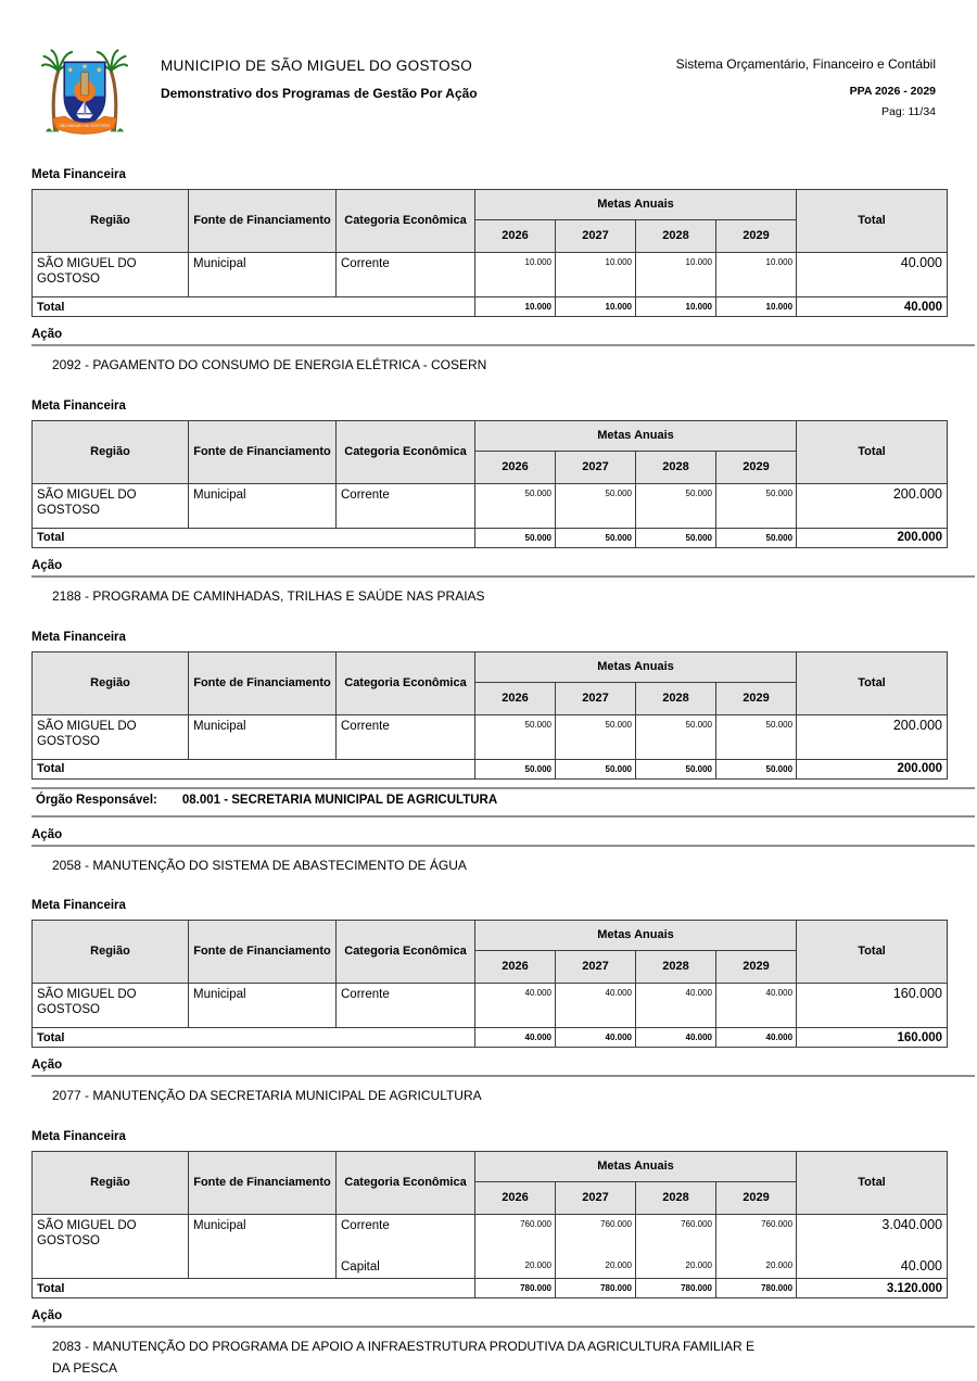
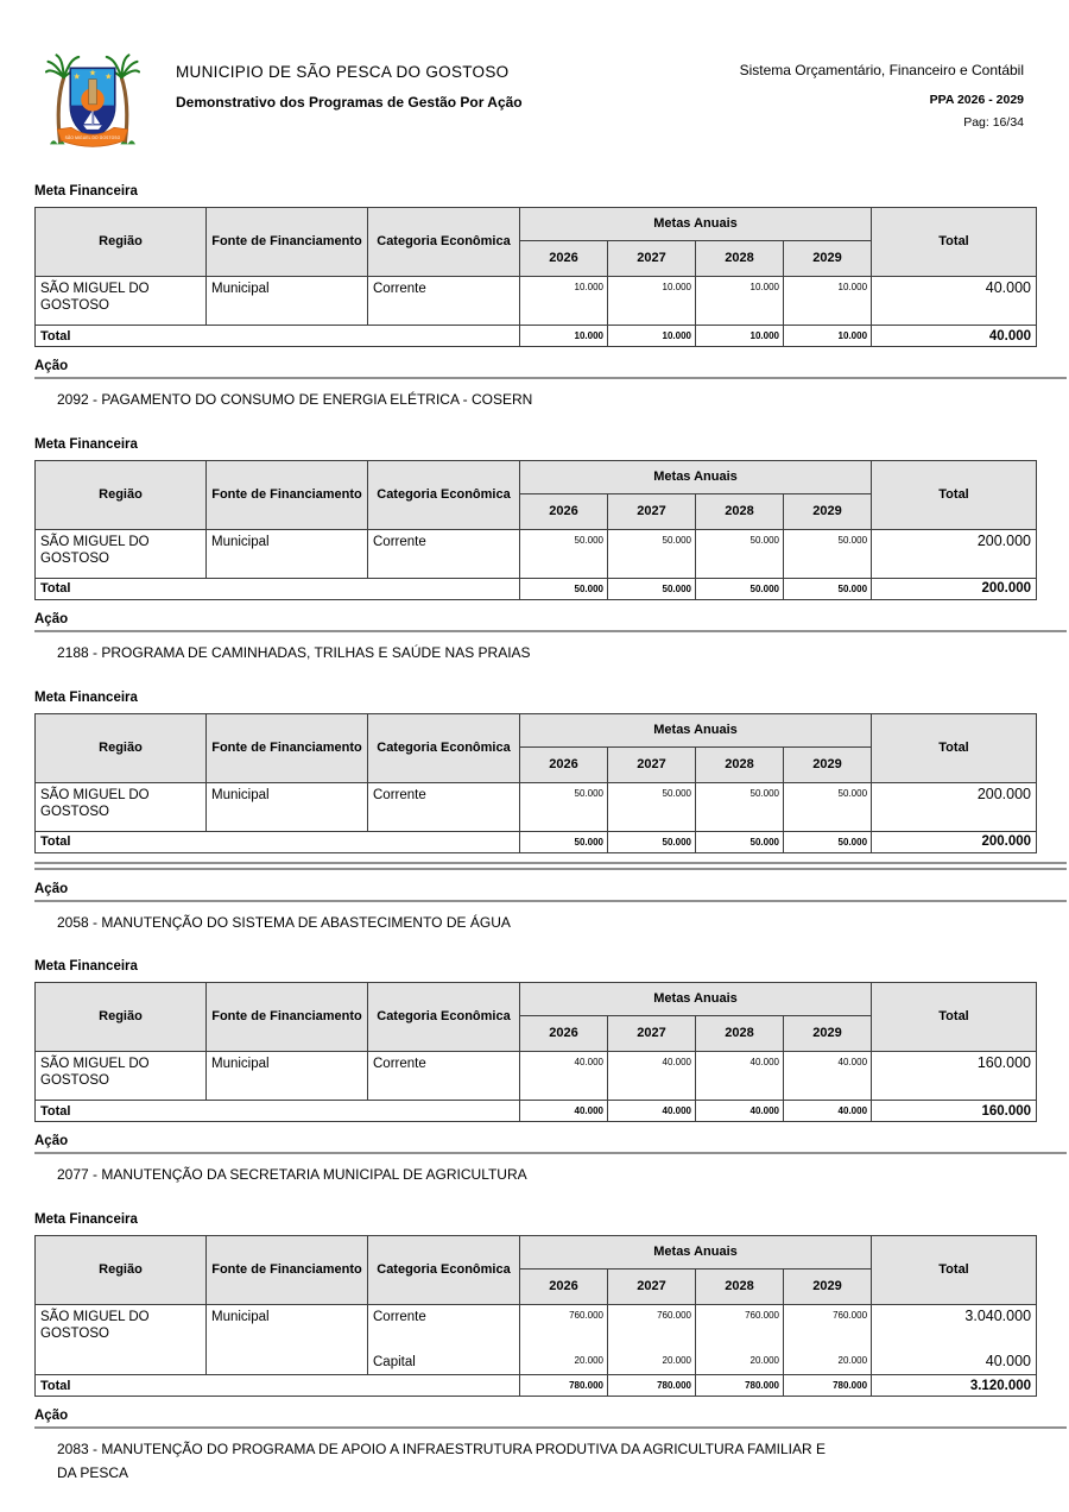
- MUNICIPIO DE SÃO MIGUEL DO GOSTOSO
+ MUNICIPIO DE SÃO PESCA DO GOSTOSO
  Demonstrativo dos Programas de Gestão Por Ação
  Sistema Orçamentário, Financeiro e Contábil
  PPA 2026 - 2029
- Pag: 11/34
+ Pag: 16/34
  Meta Financeira
  Região	Fonte de Financiamento	Categoria Econômica	Metas Anuais	Total
  2026	2027	2028	2029
  SÃO MIGUEL DO GOSTOSO	Municipal	Corrente	10.000	10.000	10.000	10.000	40.000
  Total	10.000	10.000	10.000	10.000	40.000
  Ação
  2092 - PAGAMENTO DO CONSUMO DE ENERGIA ELÉTRICA - COSERN
  Meta Financeira
  Região	Fonte de Financiamento	Categoria Econômica	Metas Anuais	Total
  2026	2027	2028	2029
  SÃO MIGUEL DO GOSTOSO	Municipal	Corrente	50.000	50.000	50.000	50.000	200.000
  Total	50.000	50.000	50.000	50.000	200.000
  Ação
  2188 - PROGRAMA DE CAMINHADAS, TRILHAS E SAÚDE NAS PRAIAS
  Meta Financeira
  Região	Fonte de Financiamento	Categoria Econômica	Metas Anuais	Total
  2026	2027	2028	2029
  SÃO MIGUEL DO GOSTOSO	Municipal	Corrente	50.000	50.000	50.000	50.000	200.000
  Total	50.000	50.000	50.000	50.000	200.000
- Órgão Responsável:
- 08.001 - SECRETARIA MUNICIPAL DE AGRICULTURA
  Ação
  2058 - MANUTENÇÃO DO SISTEMA DE ABASTECIMENTO DE ÁGUA
  Meta Financeira
  Região	Fonte de Financiamento	Categoria Econômica	Metas Anuais	Total
  2026	2027	2028	2029
  SÃO MIGUEL DO GOSTOSO	Municipal	Corrente	40.000	40.000	40.000	40.000	160.000
  Total	40.000	40.000	40.000	40.000	160.000
  Ação
  2077 - MANUTENÇÃO DA SECRETARIA MUNICIPAL DE AGRICULTURA
  Meta Financeira
  Região	Fonte de Financiamento	Categoria Econômica	Metas Anuais	Total
  2026	2027	2028	2029
  SÃO MIGUEL DO GOSTOSO	Municipal	CorrenteCapital	760.00020.000	760.00020.000	760.00020.000	760.00020.000	3.040.00040.000
  Total	780.000	780.000	780.000	780.000	3.120.000
  Ação
  2083 - MANUTENÇÃO DO PROGRAMA DE APOIO A INFRAESTRUTURA PRODUTIVA DA AGRICULTURA FAMILIAR E
  DA PESCA
